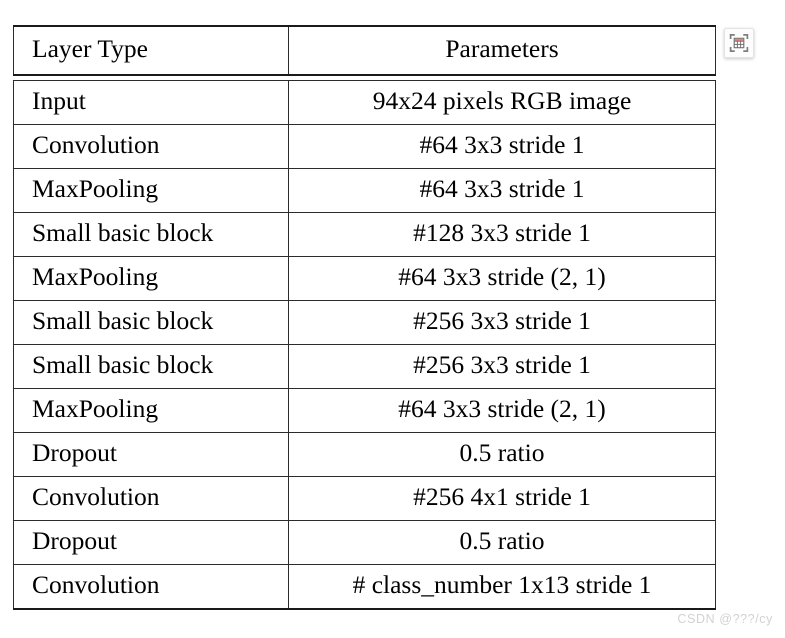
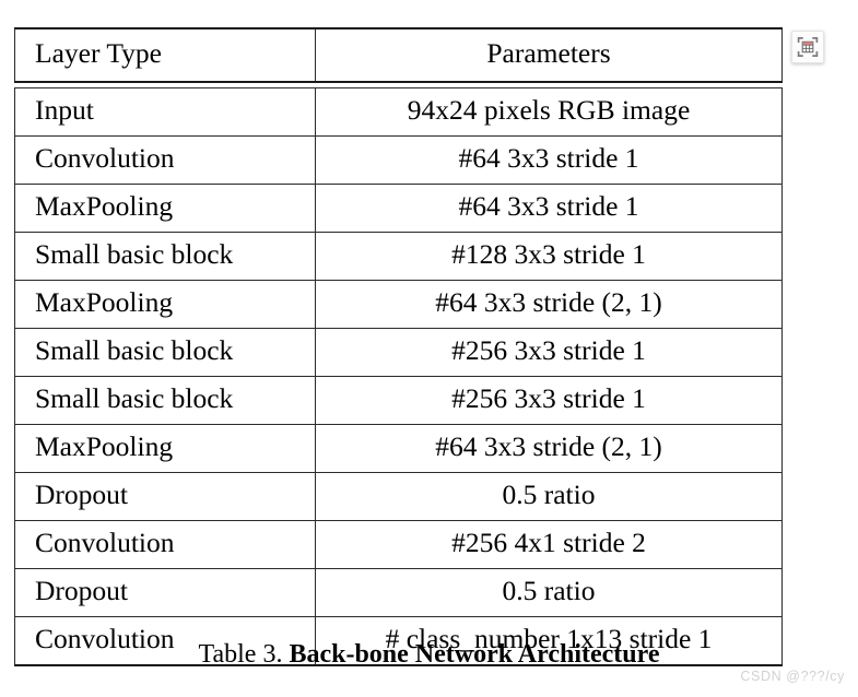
  Layer Type	Parameters
  Input	94x24 pixels RGB image
  Convolution	#64 3x3 stride 1
  MaxPooling	#64 3x3 stride 1
  Small basic block	#128 3x3 stride 1
  MaxPooling	#64 3x3 stride (2, 1)
  Small basic block	#256 3x3 stride 1
  Small basic block	#256 3x3 stride 1
  MaxPooling	#64 3x3 stride (2, 1)
  Dropout	0.5 ratio
- Convolution	#256 4x1 stride 1
+ Convolution	#256 4x1 stride 2
  Dropout	0.5 ratio
  Convolution	# class_number 1x13 stride 1
+ Table 3. Back-bone Network Architecture
  CSDN @???/cy
